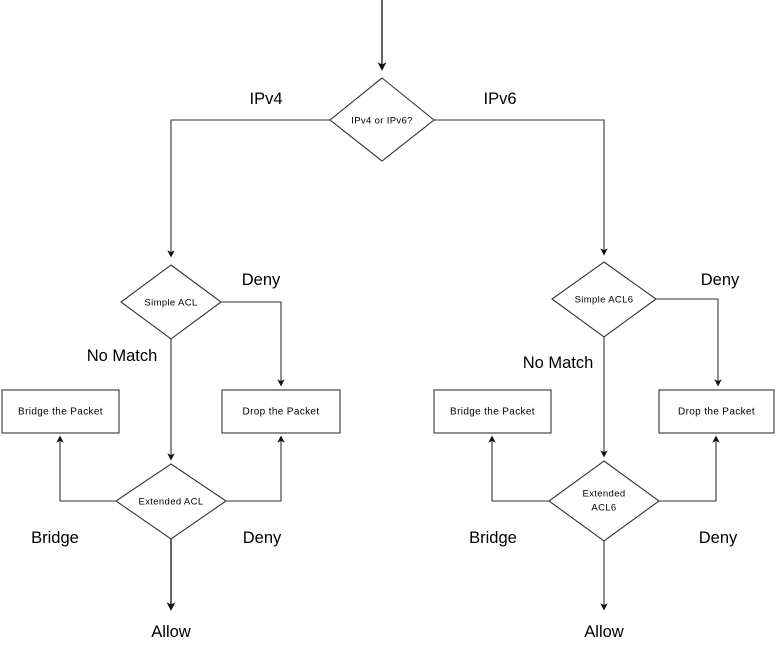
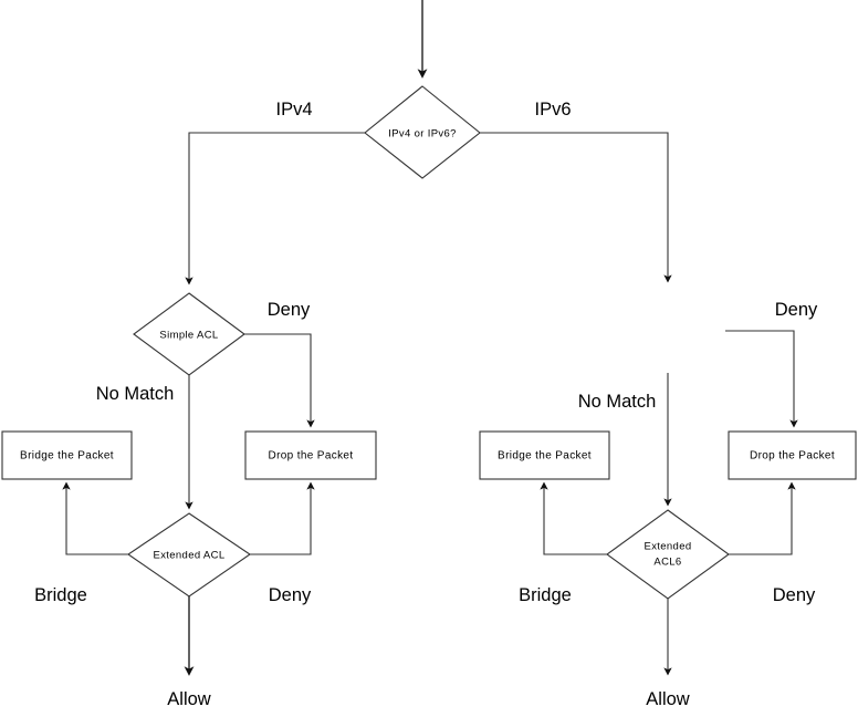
  IPv4 or IPv6?
  IPv4
  IPv6
  Simple ACL
  Deny
  No Match
  Bridge the Packet
  Drop the Packet
  Extended ACL
  Bridge
  Deny
  Allow
- Simple ACL6
  Deny
  No Match
  Bridge the Packet
  Drop the Packet
  Extended
  ACL6
  Bridge
  Deny
  Allow
